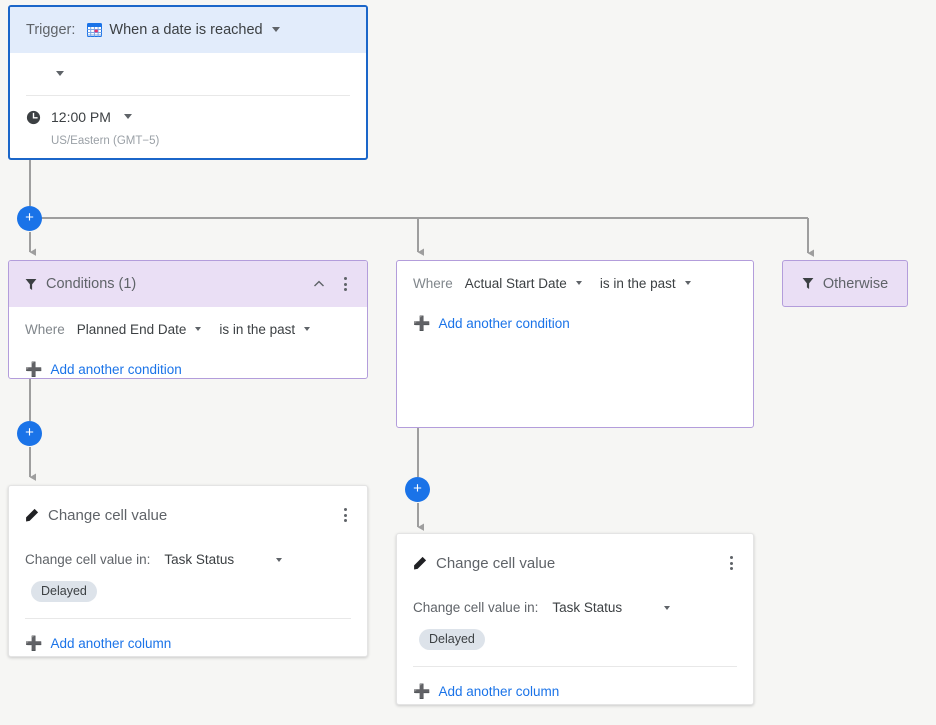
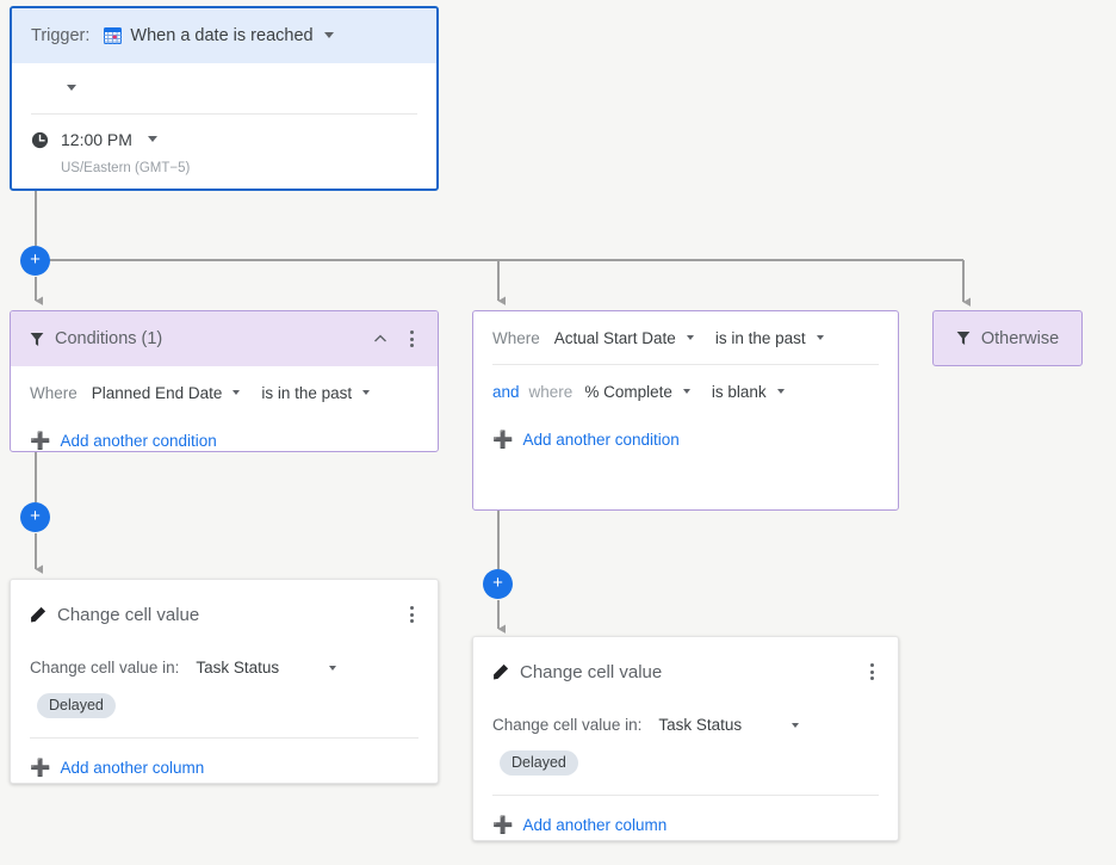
  Trigger:
  When a date is reached
  12:00 PM
  US/Eastern (GMT−5)
  +
  Conditions (1)
  Where
  Planned End Date
  is in the past
  ➕
  Add another condition
  Where
  Actual Start Date
  is in the past
+ and
+ where
+ % Complete
+ is blank
  ➕
  Add another condition
  Otherwise
  +
  +
  Change cell value
  Change cell value in:
  Task Status
  Delayed
  ➕
  Add another column
  Change cell value
  Change cell value in:
  Task Status
  Delayed
  ➕
  Add another column
